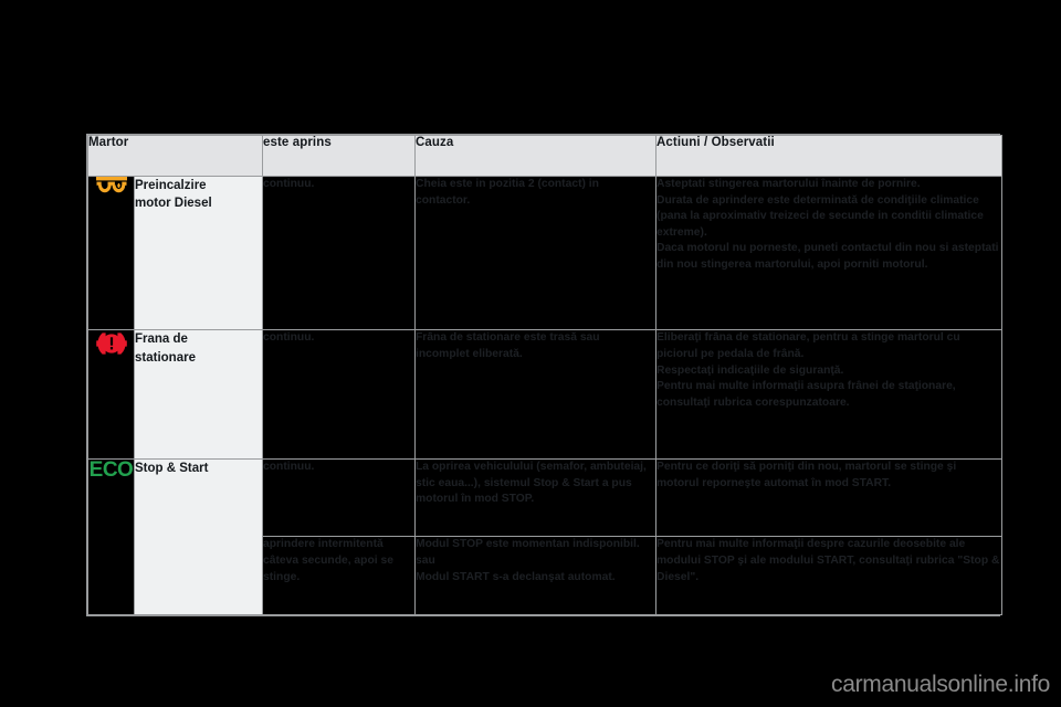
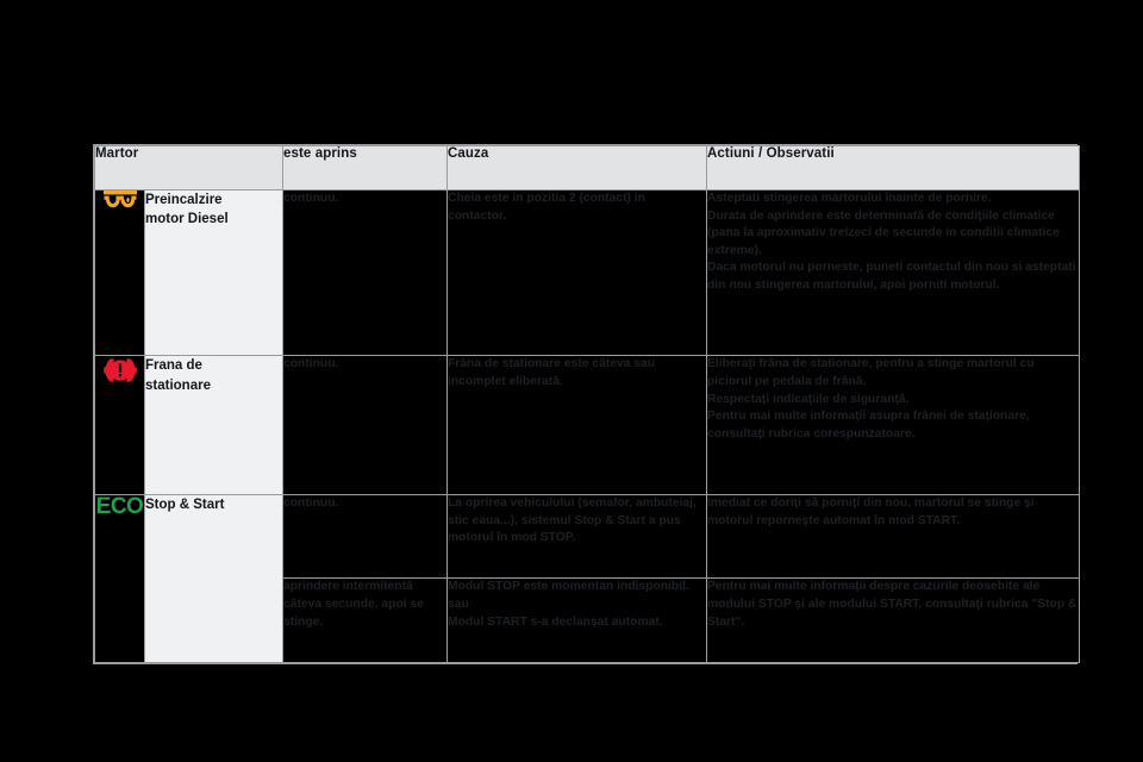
  Martor	este aprins	Cauza	Actiuni / Observatii
  	Preincalzire motor Diesel	continuu.	Cheia este in pozitia 2 (contact) in contactor.	Asteptati stingerea martorului înainte de pornire.Durata de aprindere este determinată de condiţiile climatice (pana la aproximativ treizeci de secunde in conditii climatice extreme).Daca motorul nu porneste, puneti contactul din nou si asteptati din nou stingerea martorului, apoi porniti motorul.
- 	Frana de stationare	continuu.	Frâna de stationare este trasă sau incomplet eliberată.	Eliberaţi frâna de stationare, pentru a stinge martorul cu piciorul pe pedala de frână.Respectaţi indicaţiile de siguranţă.Pentru mai multe informaţii asupra frânei de staţionare, consultaţi rubrica corespunzatoare.
+ 	Frana de stationare	continuu.	Frâna de stationare este câteva sau incomplet eliberată.	Eliberaţi frâna de stationare, pentru a stinge martorul cu piciorul pe pedala de frână.Respectaţi indicaţiile de siguranţă.Pentru mai multe informaţii asupra frânei de staţionare, consultaţi rubrica corespunzatoare.
- ECO	Stop & Start	continuu.	La oprirea vehiculului (semafor, ambuteiaj, stic eaua...), sistemul Stop & Start a pus motorul în mod STOP.	Pentru ce doriţi să porniţi din nou, martorul se stinge şi motorul reporneşte automat în mod START.
+ ECO	Stop & Start	continuu.	La oprirea vehiculului (semafor, ambuteiaj, stic eaua...), sistemul Stop & Start a pus motorul în mod STOP.	Imediat ce doriţi să porniţi din nou, martorul se stinge şi motorul reporneşte automat în mod START.
- aprindere intermitentă câteva secunde, apoi se stinge.	Modul STOP este momentan indisponibil.sauModul START s-a declanşat automat.	Pentru mai multe informaţii despre cazurile deosebite ale modului STOP şi ale modului START, consultaţi rubrica "Stop & Diesel".
+ aprindere intermitentă câteva secunde, apoi se stinge.	Modul STOP este momentan indisponibil.sauModul START s-a declanşat automat.	Pentru mai multe informaţii despre cazurile deosebite ale modului STOP şi ale modului START, consultaţi rubrica "Stop & Start".
- carmanualsonline.info
